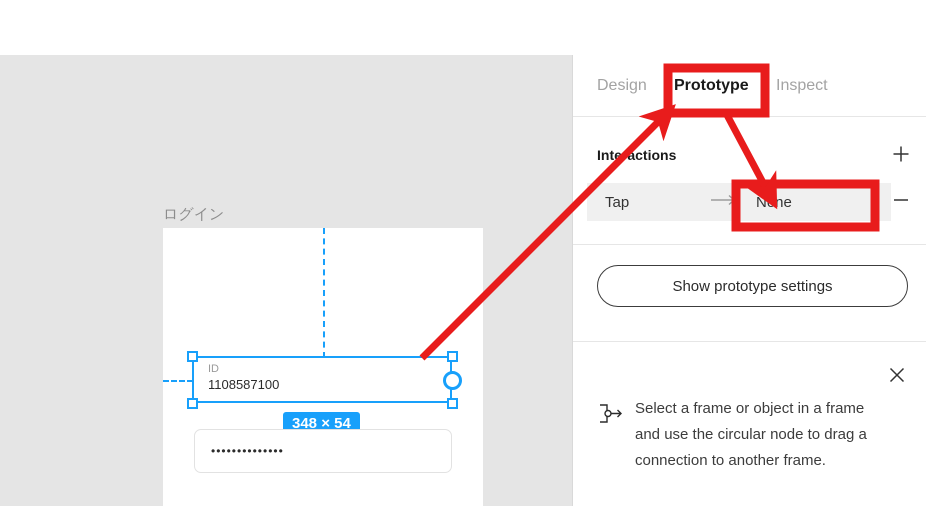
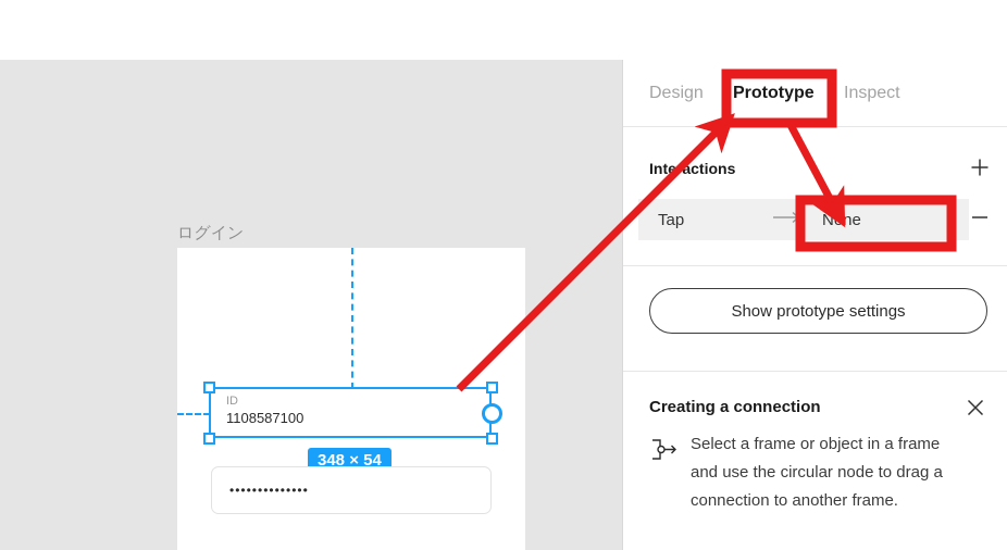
  ログイン
  ID
  1108587100
  348 × 54
  ••••••••••••••
  Design
  Prototype
  Inspect
  Inteactions
  Tap
  None
  Show prototype settings
+ Creating a connection
  Select a frame or object in a frame and use the circular node to drag a connection to another frame.
